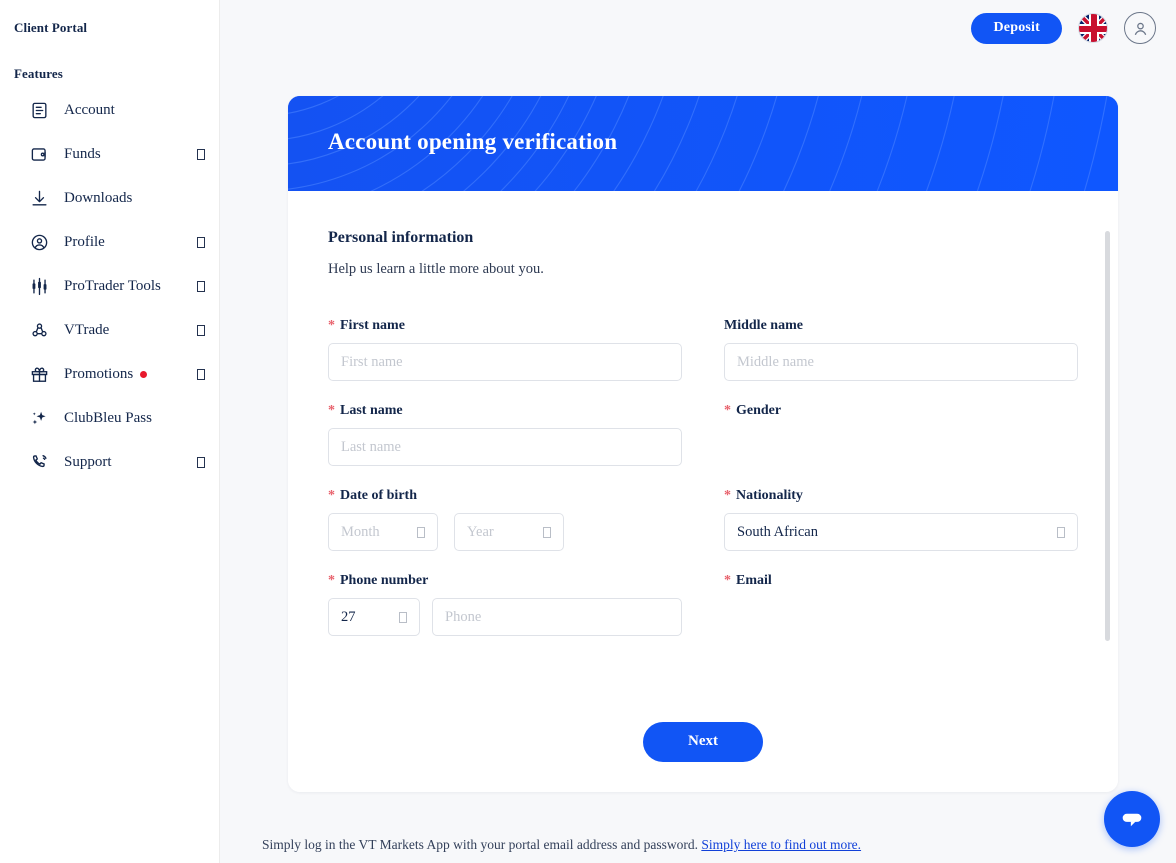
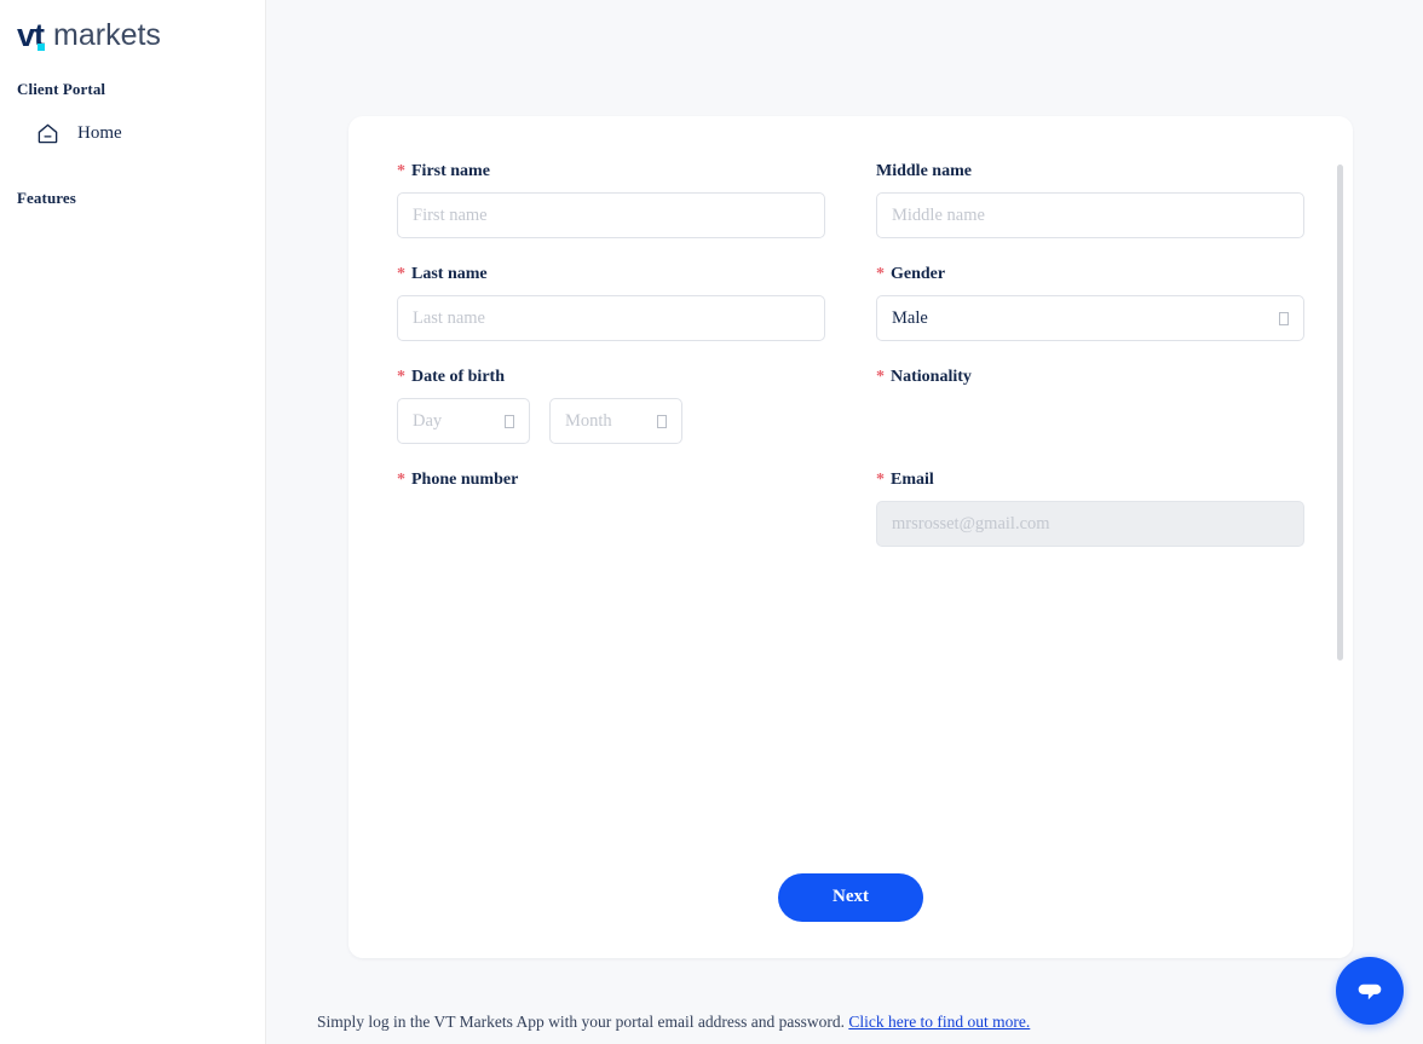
+ vt
+ markets
  Client Portal
+ Home
  Features
- Account
- Funds
- Downloads
- Profile
- ProTrader Tools
- VTrade
- Promotions
- ClubBleu Pass
- Support
- Deposit
- Account opening verification
- Personal information
- Help us learn a little more about you.
  *
  First name
  First name
  Middle name
  Middle name
  *
  Last name
  Last name
  *
  Gender
+ Male
  *
  Date of birth
+ Day
  Month
- Year
  *
  Nationality
- South African
  *
  Phone number
- 27
- Phone
  *
  Email
+ mrsrosset@gmail.com
  Next
- Simply log in the VT Markets App with your portal email address and password. Simply here to find out more.
+ Simply log in the VT Markets App with your portal email address and password. Click here to find out more.
